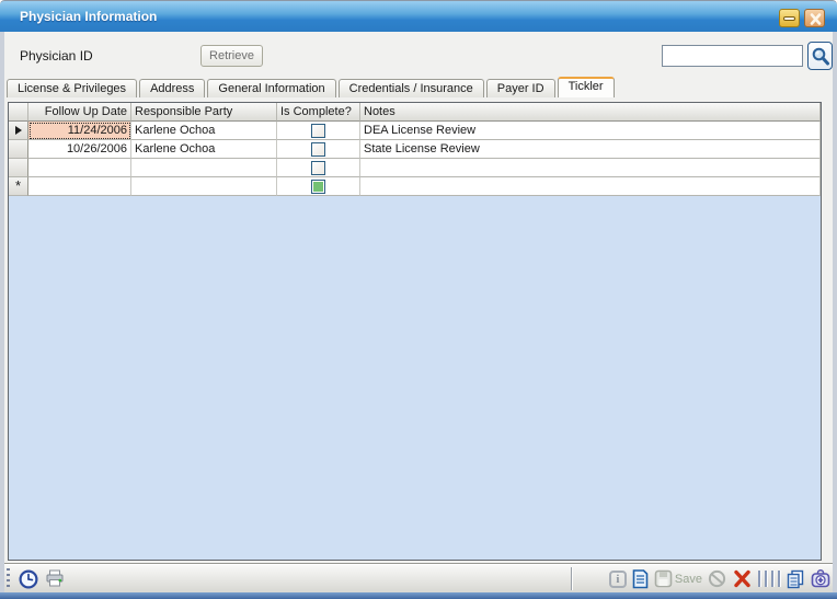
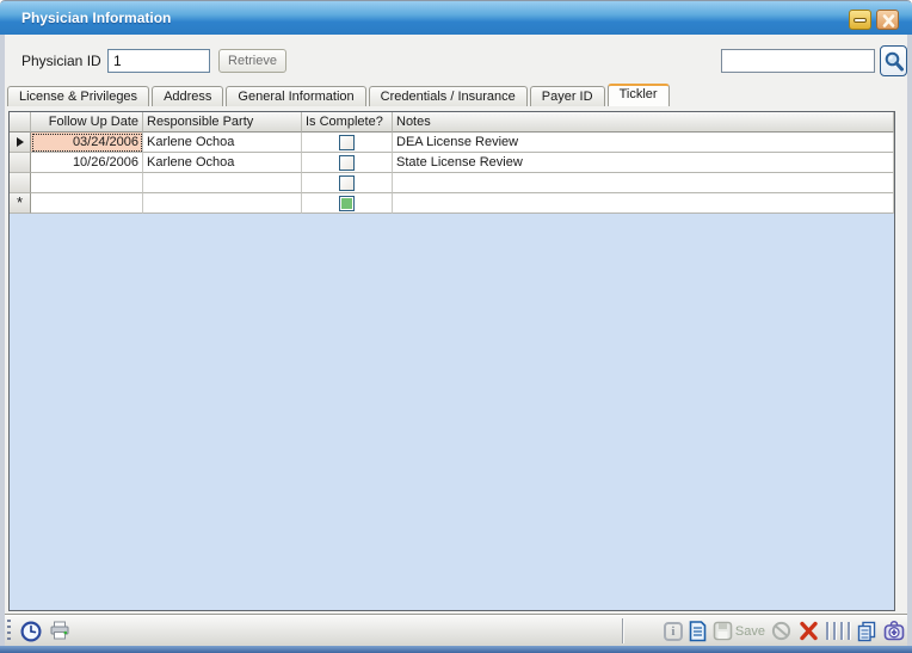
  Physician Information
  Physician ID
+ 1
  Retrieve
  License & Privileges
  Address
  General Information
  Credentials / Insurance
  Payer ID
  Tickler
  Follow Up Date
  Responsible Party
  Is Complete?
  Notes
- 11/24/2006
+ 03/24/2006
  Karlene Ochoa
  DEA License Review
  10/26/2006
  Karlene Ochoa
  State License Review
  *
  i
  Save
